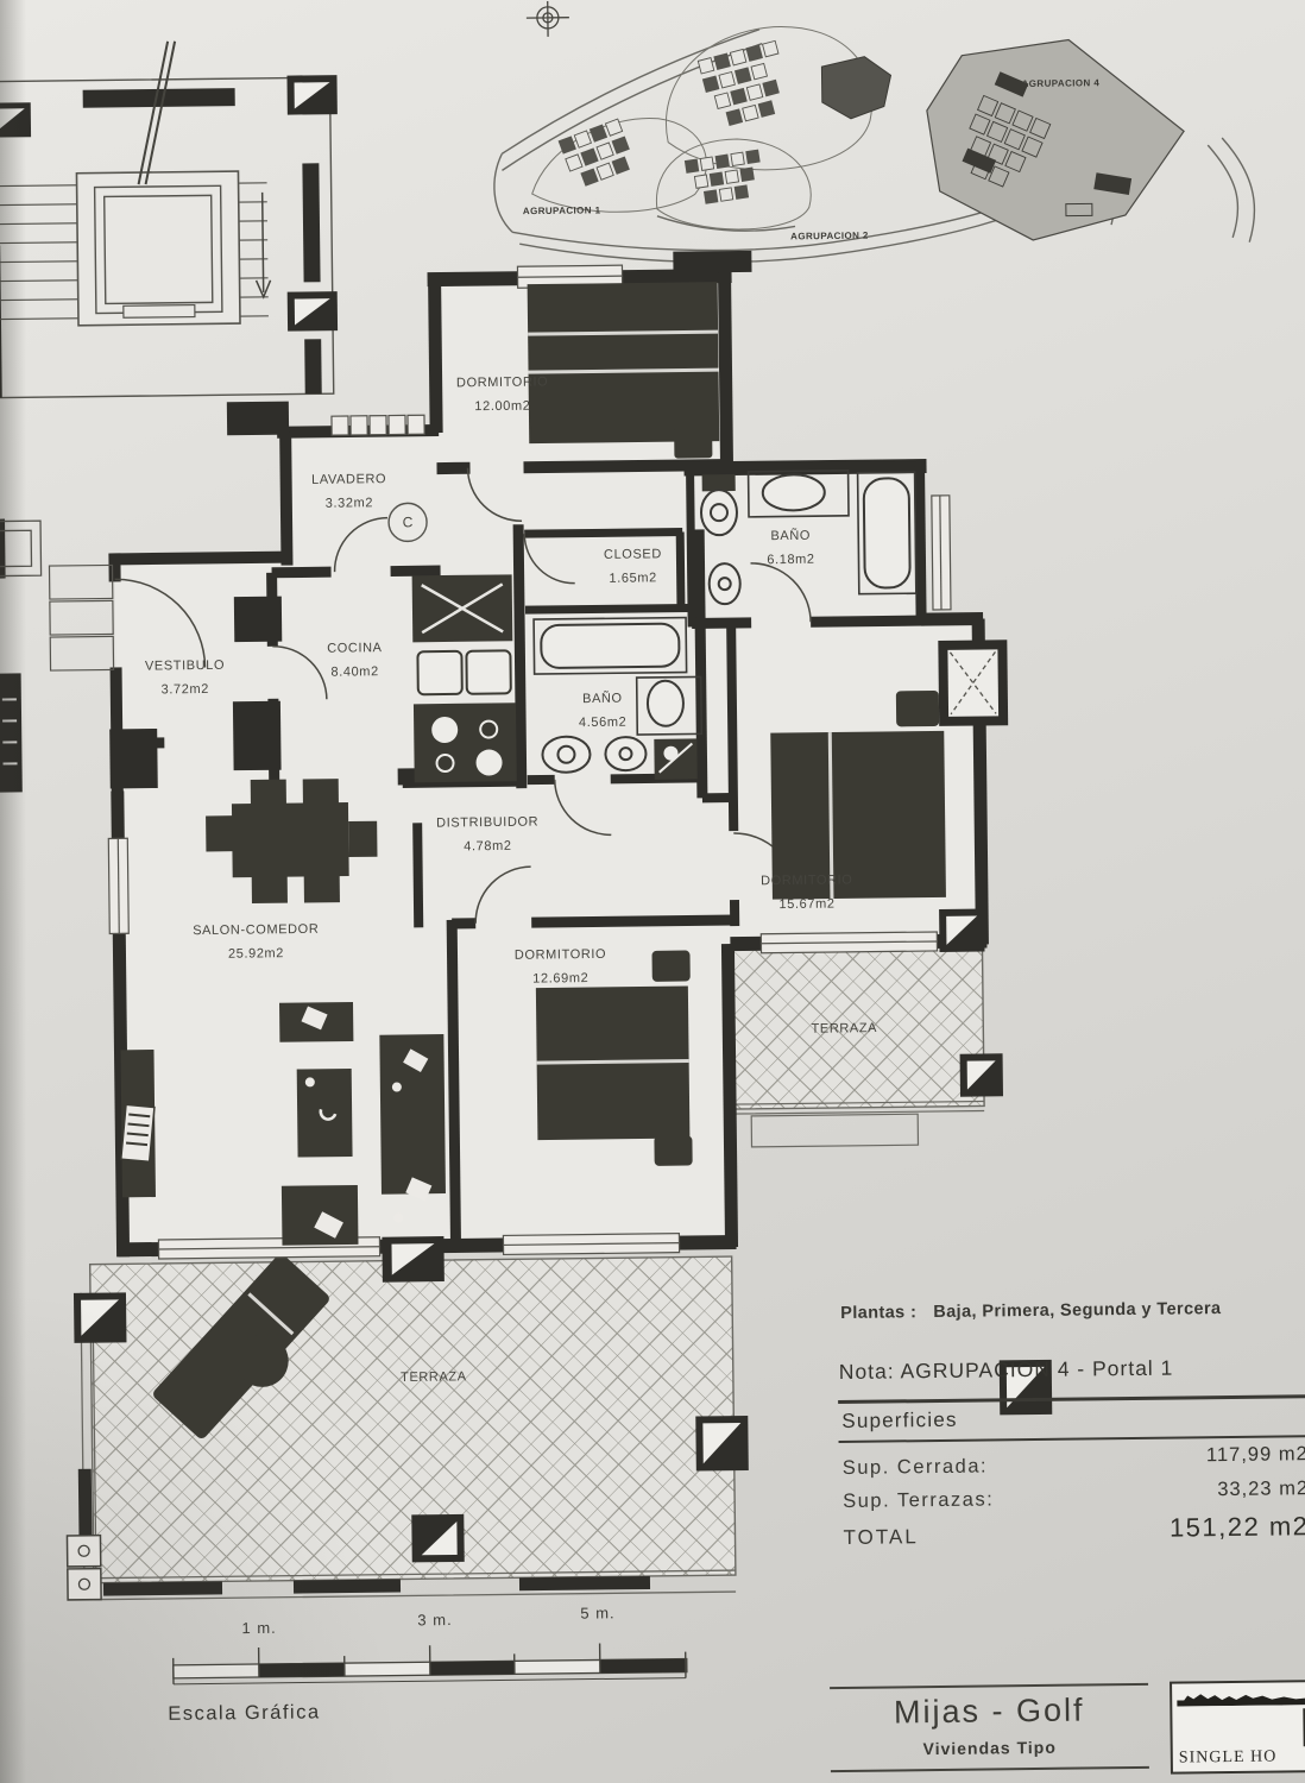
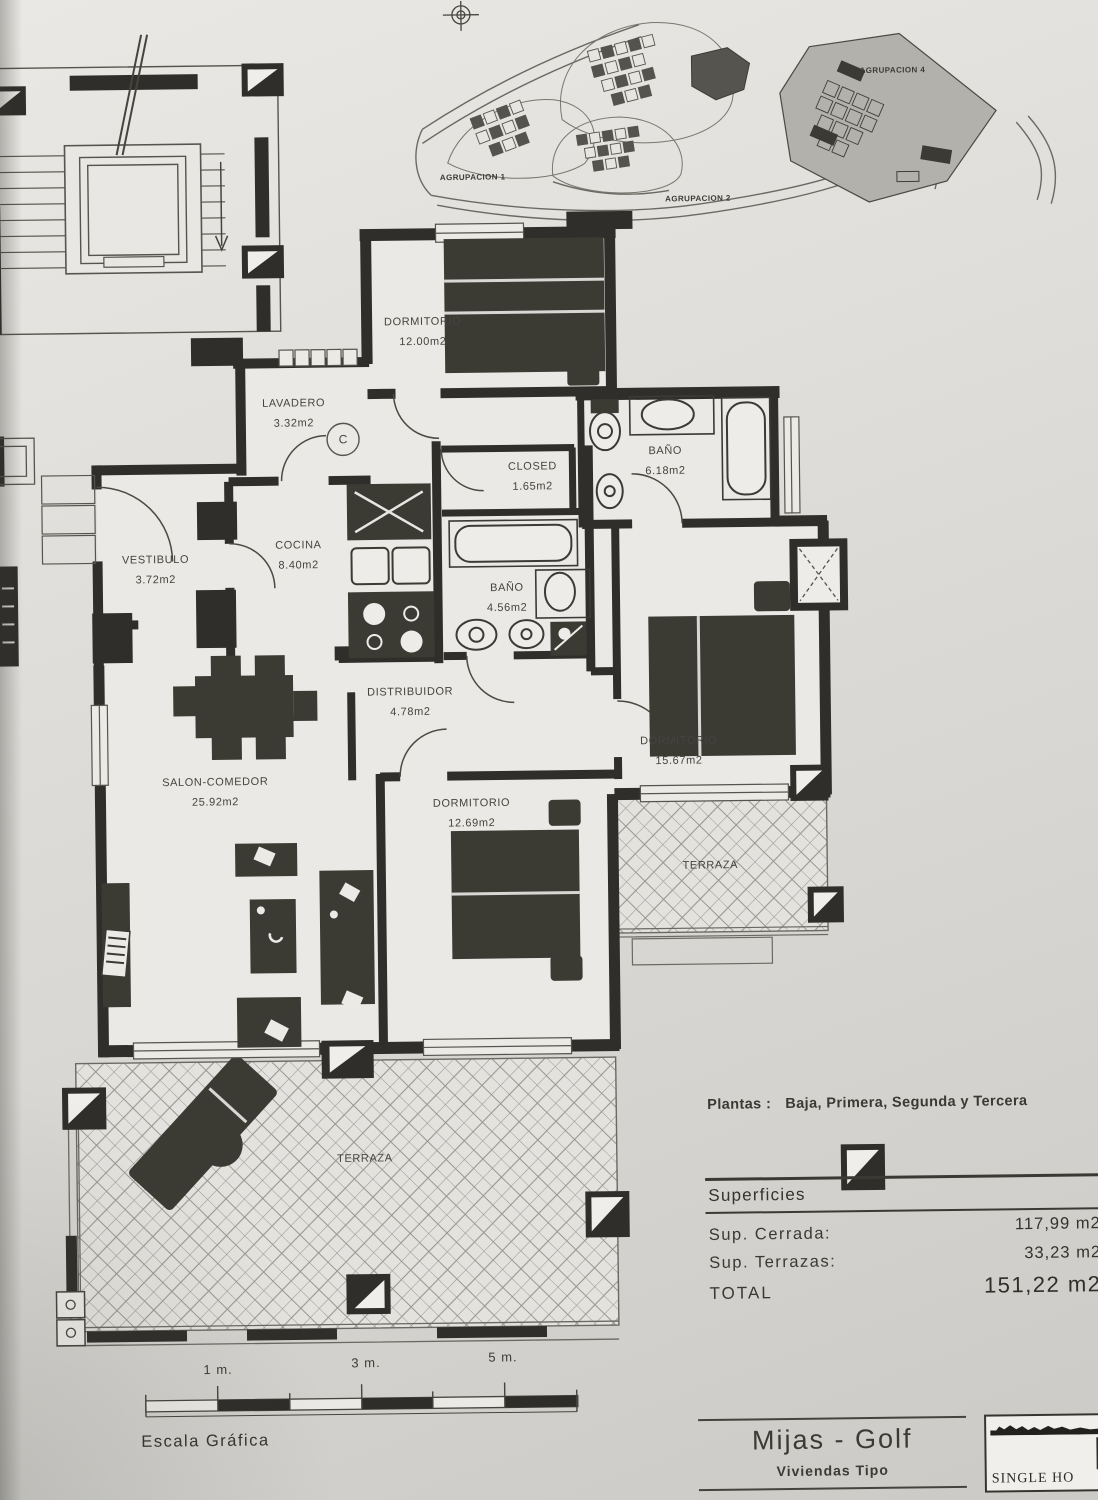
  DORMITORIO
  12.00m2
  LAVADERO
  3.32m2
  CLOSED
  1.65m2
  BAÑO
  6.18m2
  VESTIBULO
  3.72m2
  COCINA
  8.40m2
  BAÑO
  4.56m2
  DISTRIBUIDOR
  4.78m2
  SALON-COMEDOR
  25.92m2
  DORMITORIO
  12.69m2
  DORMITORIO
  15.67m2
  TERRAZA
  TERRAZA
  C
  AGRUPACION 1
  AGRUPACION 2
  AGRUPACION 4
  Plantas : Baja, Primera, Segunda y Tercera
- Nota: AGRUPACION 4 - Portal 1
  Superficies
  Sup. Cerrada:
  117,99 m2
  Sup. Terrazas:
  33,23 m2
  TOTAL
  151,22 m2
  3 m.
  5 m.
  Mijas - Golf
  Viviendas Tipo
  SINGLE HO
